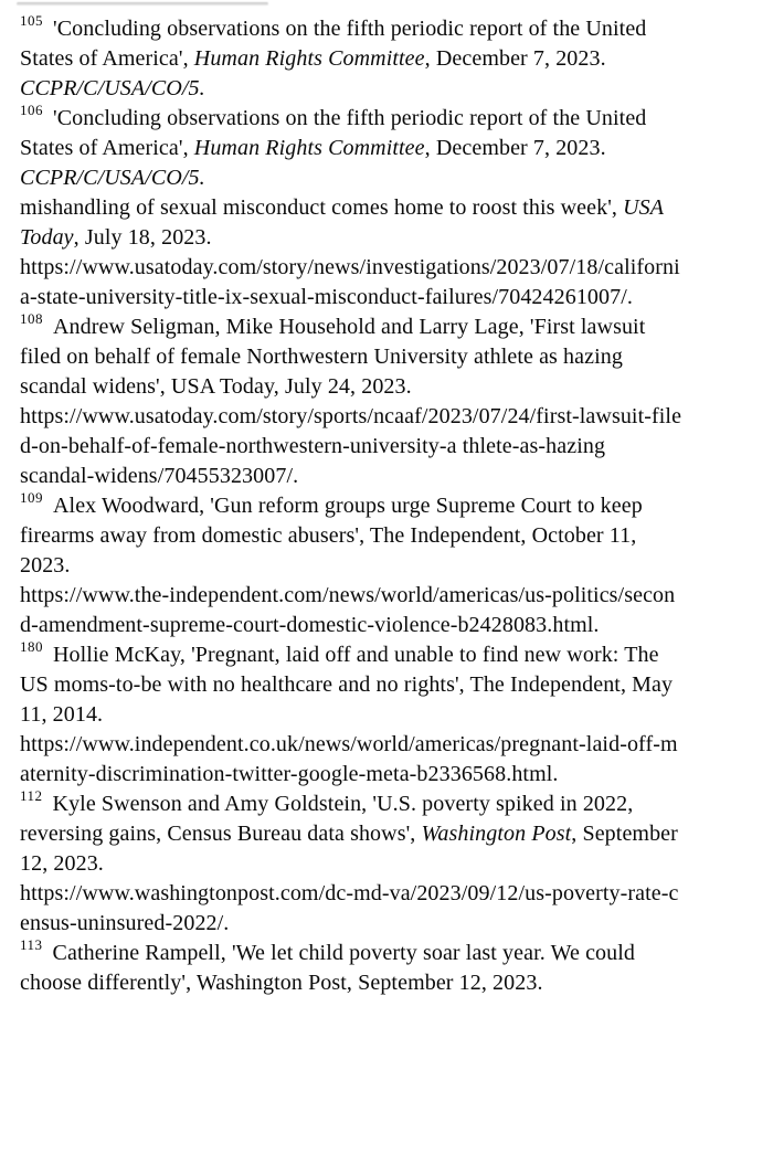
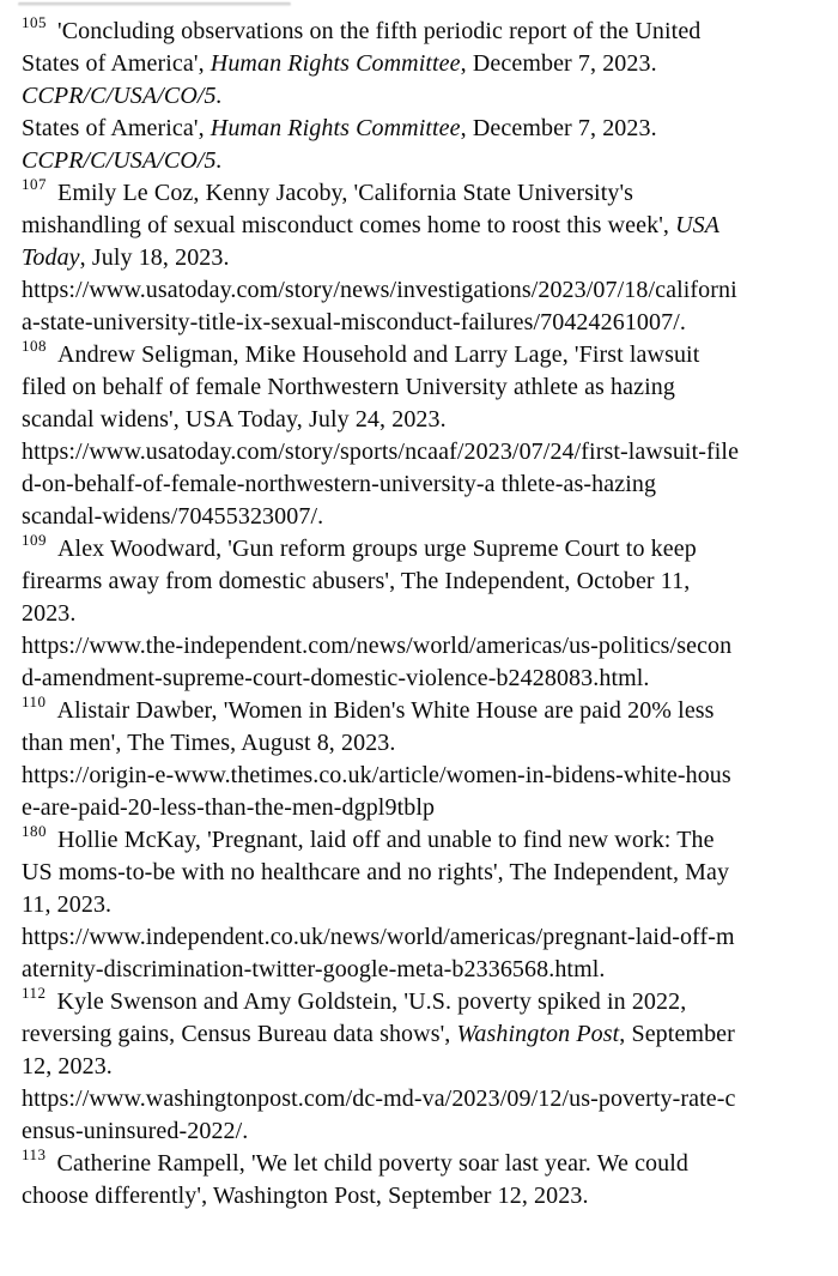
  105 'Concluding observations on the fifth periodic report of the United
  States of America', Human Rights Committee, December 7, 2023.
  CCPR/C/USA/CO/5.
- 106 'Concluding observations on the fifth periodic report of the United
  States of America', Human Rights Committee, December 7, 2023.
  CCPR/C/USA/CO/5.
+ 107 Emily Le Coz, Kenny Jacoby, 'California State University's
  mishandling of sexual misconduct comes home to roost this week', USA
  Today, July 18, 2023.
  https://www.usatoday.com/story/news/investigations/2023/07/18/californi
  a-state-university-title-ix-sexual-misconduct-failures/70424261007/.
  108 Andrew Seligman, Mike Household and Larry Lage, 'First lawsuit
  filed on behalf of female Northwestern University athlete as hazing
  scandal widens', USA Today, July 24, 2023.
  https://www.usatoday.com/story/sports/ncaaf/2023/07/24/first-lawsuit-file
  d-on-behalf-of-female-northwestern-university-a thlete-as-hazing
  scandal-widens/70455323007/.
  109 Alex Woodward, 'Gun reform groups urge Supreme Court to keep
  firearms away from domestic abusers', The Independent, October 11,
  2023.
  https://www.the-independent.com/news/world/americas/us-politics/secon
  d-amendment-supreme-court-domestic-violence-b2428083.html.
+ 110 Alistair Dawber, 'Women in Biden's White House are paid 20% less
+ than men', The Times, August 8, 2023.
+ https://origin-e-www.thetimes.co.uk/article/women-in-bidens-white-hous
+ e-are-paid-20-less-than-the-men-dgpl9tblp
  180 Hollie McKay, 'Pregnant, laid off and unable to find new work: The
  US moms-to-be with no healthcare and no rights', The Independent, May
- 11, 2014.
+ 11, 2023.
  https://www.independent.co.uk/news/world/americas/pregnant-laid-off-m
  aternity-discrimination-twitter-google-meta-b2336568.html.
  112 Kyle Swenson and Amy Goldstein, 'U.S. poverty spiked in 2022,
  reversing gains, Census Bureau data shows', Washington Post, September
  12, 2023.
  https://www.washingtonpost.com/dc-md-va/2023/09/12/us-poverty-rate-c
  ensus-uninsured-2022/.
  113 Catherine Rampell, 'We let child poverty soar last year. We could
  choose differently', Washington Post, September 12, 2023.
